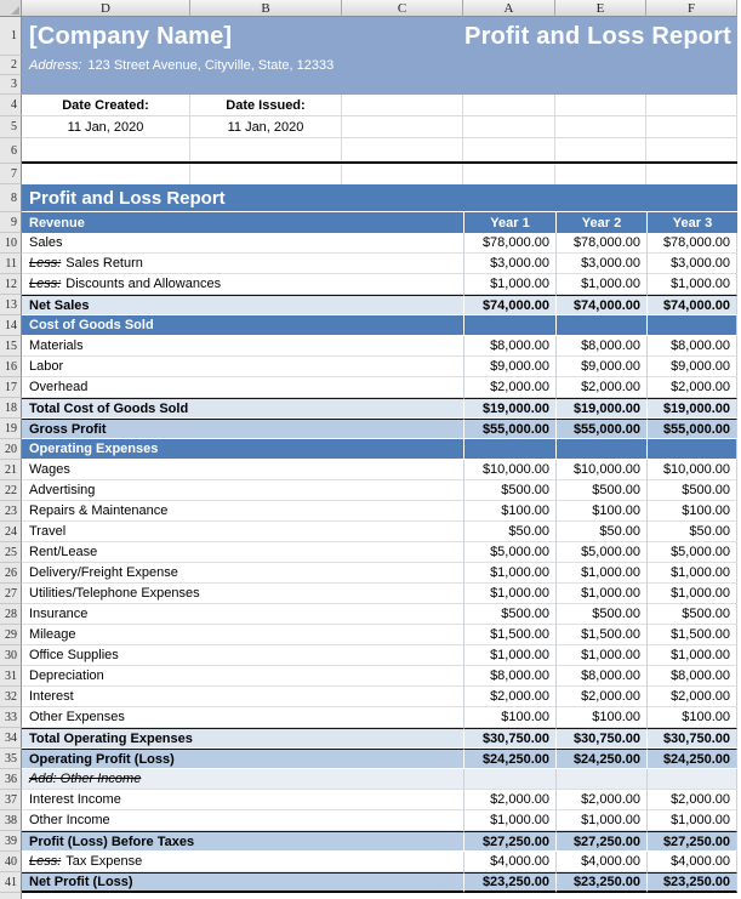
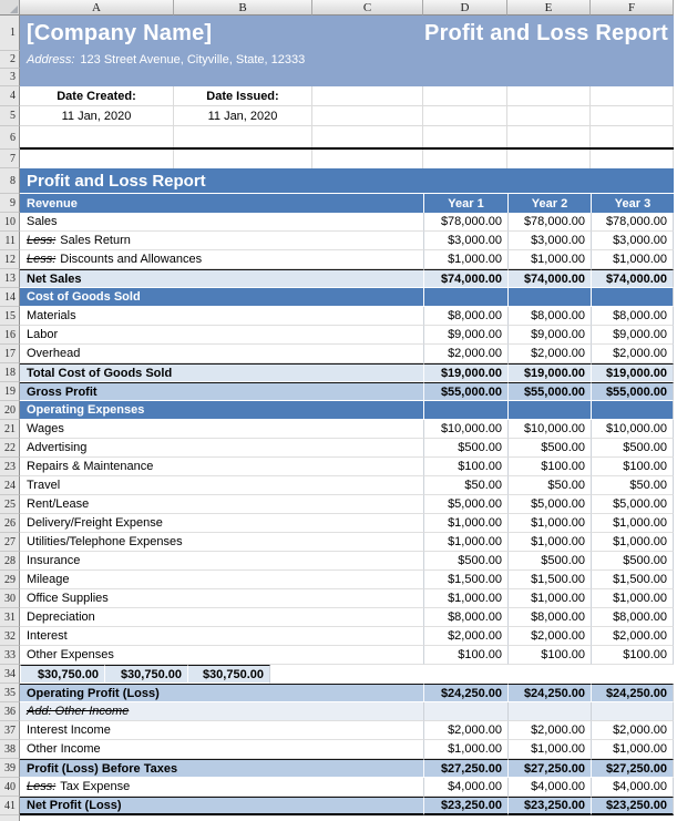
- D
+ A
  B
  C
- A
+ D
  E
  F
  1
  [Company Name]
  Profit and Loss Report
  2
  Address:
  123 Street Avenue, Cityville, State, 12333
  3
  4
  Date Created:
  Date Issued:
  5
  11 Jan, 2020
  11 Jan, 2020
  6
  7
  8
  Profit and Loss Report
  9
  Revenue
  Year 1
  Year 2
  Year 3
  10
  Sales
  $78,000.00
  $78,000.00
  $78,000.00
  11
  Less:
  Sales Return
  $3,000.00
  $3,000.00
  $3,000.00
  12
  Less:
  Discounts and Allowances
  $1,000.00
  $1,000.00
  $1,000.00
  13
  Net Sales
  $74,000.00
  $74,000.00
  $74,000.00
  14
  Cost of Goods Sold
  15
  Materials
  $8,000.00
  $8,000.00
  $8,000.00
  16
  Labor
  $9,000.00
  $9,000.00
  $9,000.00
  17
  Overhead
  $2,000.00
  $2,000.00
  $2,000.00
  18
  Total Cost of Goods Sold
  $19,000.00
  $19,000.00
  $19,000.00
  19
  Gross Profit
  $55,000.00
  $55,000.00
  $55,000.00
  20
  Operating Expenses
  21
  Wages
  $10,000.00
  $10,000.00
  $10,000.00
  22
  Advertising
  $500.00
  $500.00
  $500.00
  23
  Repairs & Maintenance
  $100.00
  $100.00
  $100.00
  24
  Travel
  $50.00
  $50.00
  $50.00
  25
  Rent/Lease
  $5,000.00
  $5,000.00
  $5,000.00
  26
  Delivery/Freight Expense
  $1,000.00
  $1,000.00
  $1,000.00
  27
  Utilities/Telephone Expenses
  $1,000.00
  $1,000.00
  $1,000.00
  28
  Insurance
  $500.00
  $500.00
  $500.00
  29
  Mileage
  $1,500.00
  $1,500.00
  $1,500.00
  30
  Office Supplies
  $1,000.00
  $1,000.00
  $1,000.00
  31
  Depreciation
  $8,000.00
  $8,000.00
  $8,000.00
  32
  Interest
  $2,000.00
  $2,000.00
  $2,000.00
  33
  Other Expenses
  $100.00
  $100.00
  $100.00
  34
- Total Operating Expenses
  $30,750.00
  $30,750.00
  $30,750.00
  35
  Operating Profit (Loss)
  $24,250.00
  $24,250.00
  $24,250.00
  36
  Add: Other Income
  37
  Interest Income
  $2,000.00
  $2,000.00
  $2,000.00
  38
  Other Income
  $1,000.00
  $1,000.00
  $1,000.00
  39
  Profit (Loss) Before Taxes
  $27,250.00
  $27,250.00
  $27,250.00
  40
  Less:
  Tax Expense
  $4,000.00
  $4,000.00
  $4,000.00
  41
  Net Profit (Loss)
  $23,250.00
  $23,250.00
  $23,250.00
